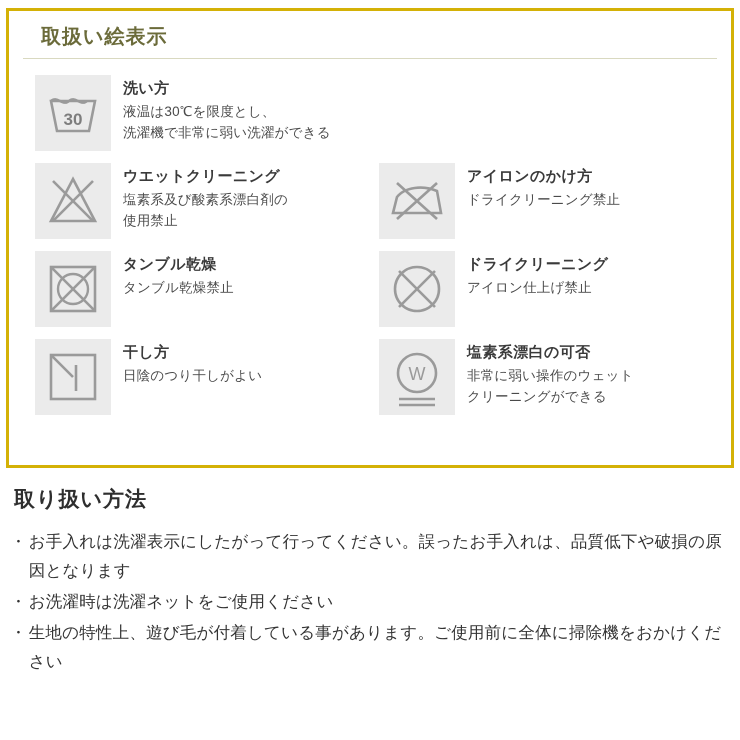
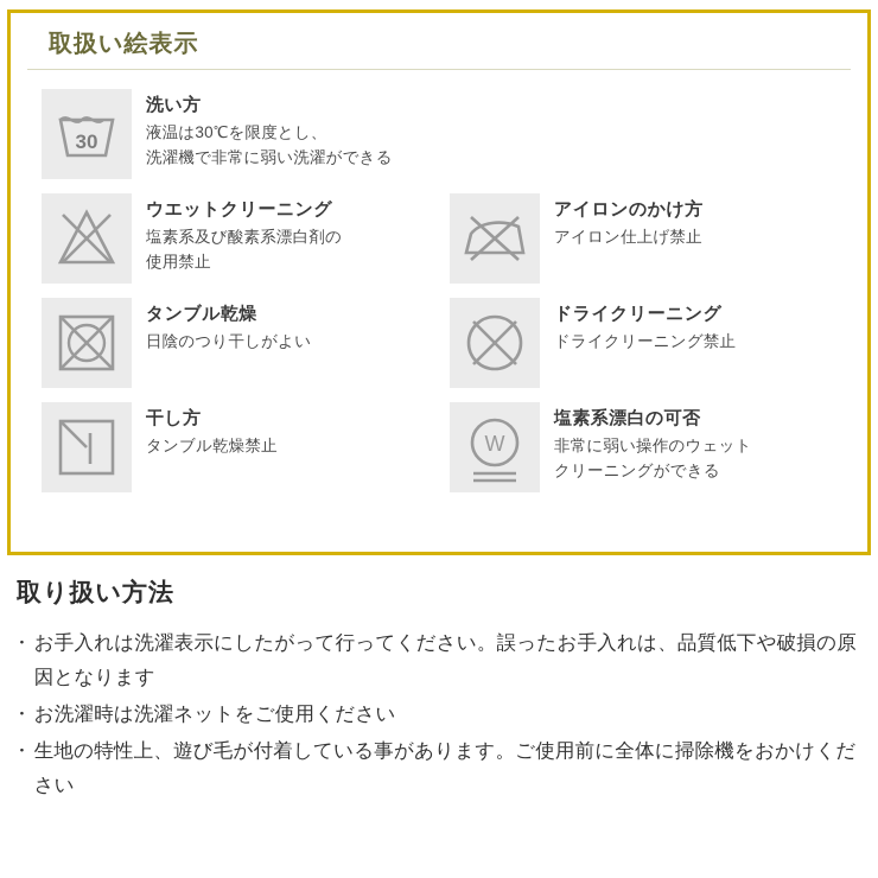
  取扱い絵表示
  30
  洗い方
  液温は30℃を限度とし、
  洗濯機で非常に弱い洗濯ができる
  ウエットクリーニング
  塩素系及び酸素系漂白剤の
  使用禁止
  アイロンのかけ方
- ドライクリーニング禁止
+ アイロン仕上げ禁止
  タンブル乾燥
- タンブル乾燥禁止
+ 日陰のつり干しがよい
  ドライクリーニング
- アイロン仕上げ禁止
+ ドライクリーニング禁止
  干し方
- 日陰のつり干しがよい
+ タンブル乾燥禁止
  W
  塩素系漂白の可否
  非常に弱い操作のウェット
  クリーニングができる
  取り扱い方法
  ・
  お手入れは洗濯表示にしたがって行ってください。誤ったお手入れは、品質低下や破損の原因となります
  ・
  お洗濯時は洗濯ネットをご使用ください
  ・
  生地の特性上、遊び毛が付着している事があります。ご使用前に全体に掃除機をおかけください
